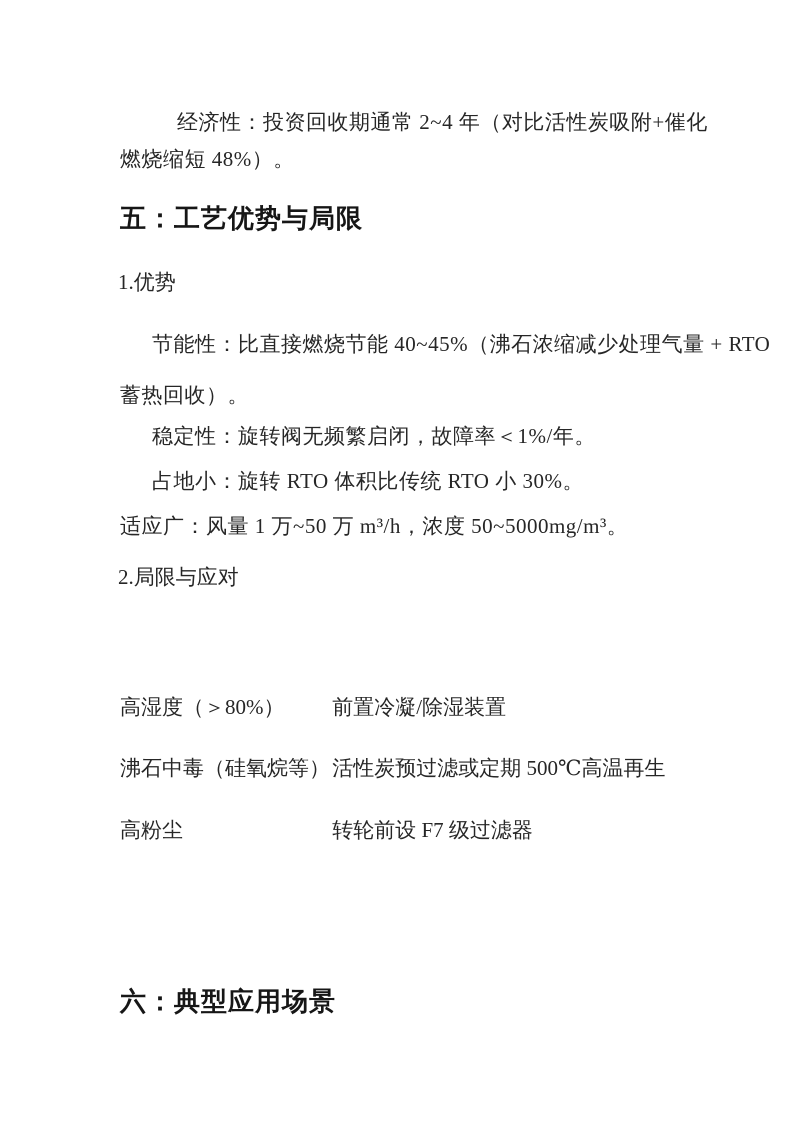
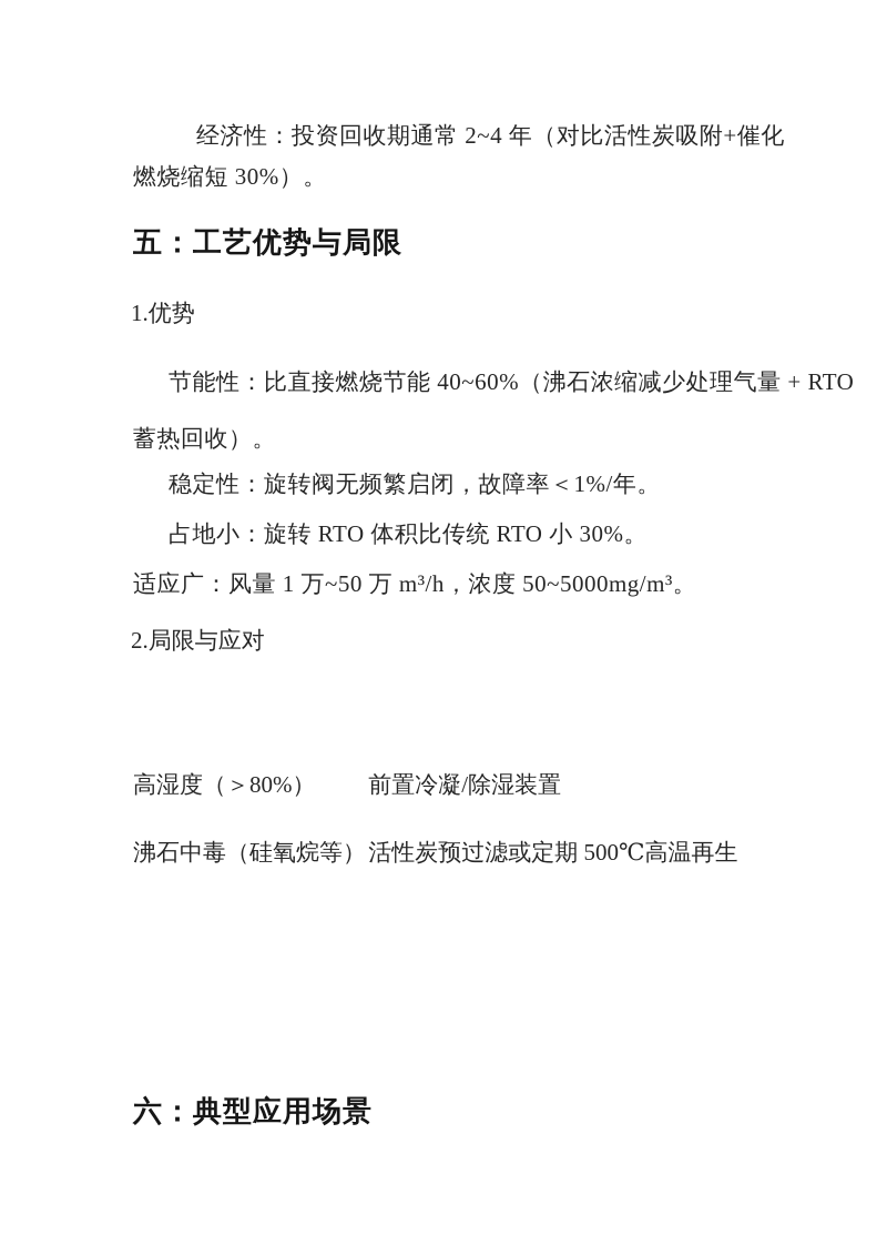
  经济性：投资回收期通常 2~4 年（对比活性炭吸附+催化
- 燃烧缩短 48%）。
+ 燃烧缩短 30%）。
  五：工艺优势与局限
  1.优势
- 节能性：比直接燃烧节能 40~45%（沸石浓缩减少处理气量 + RTO
+ 节能性：比直接燃烧节能 40~60%（沸石浓缩减少处理气量 + RTO
  蓄热回收）。
  稳定性：旋转阀无频繁启闭，故障率＜1%/年。
  占地小：旋转 RTO 体积比传统 RTO 小 30%。
  适应广：风量 1 万~50 万 m³/h，浓度 50~5000mg/m³。
  2.局限与应对
  高湿度（＞80%） 前置冷凝/除湿装置
  沸石中毒（硅氧烷等） 活性炭预过滤或定期 500℃高温再生
- 高粉尘 转轮前设 F7 级过滤器
  六：典型应用场景
